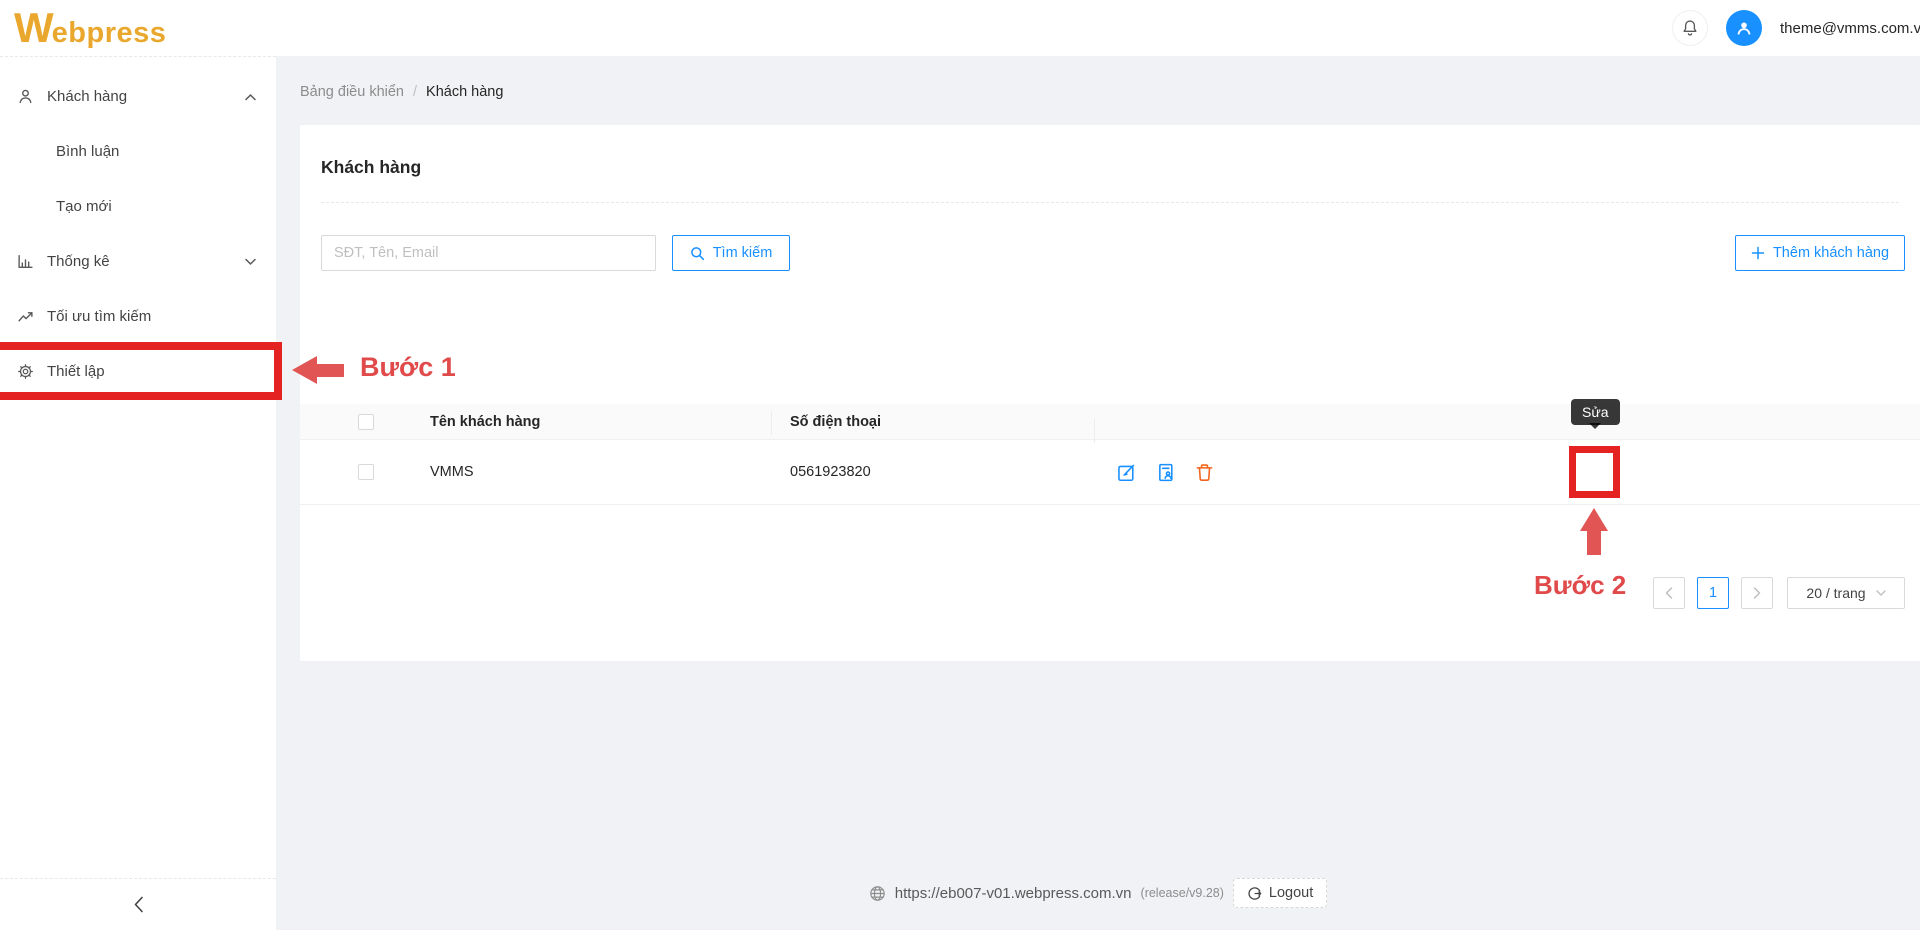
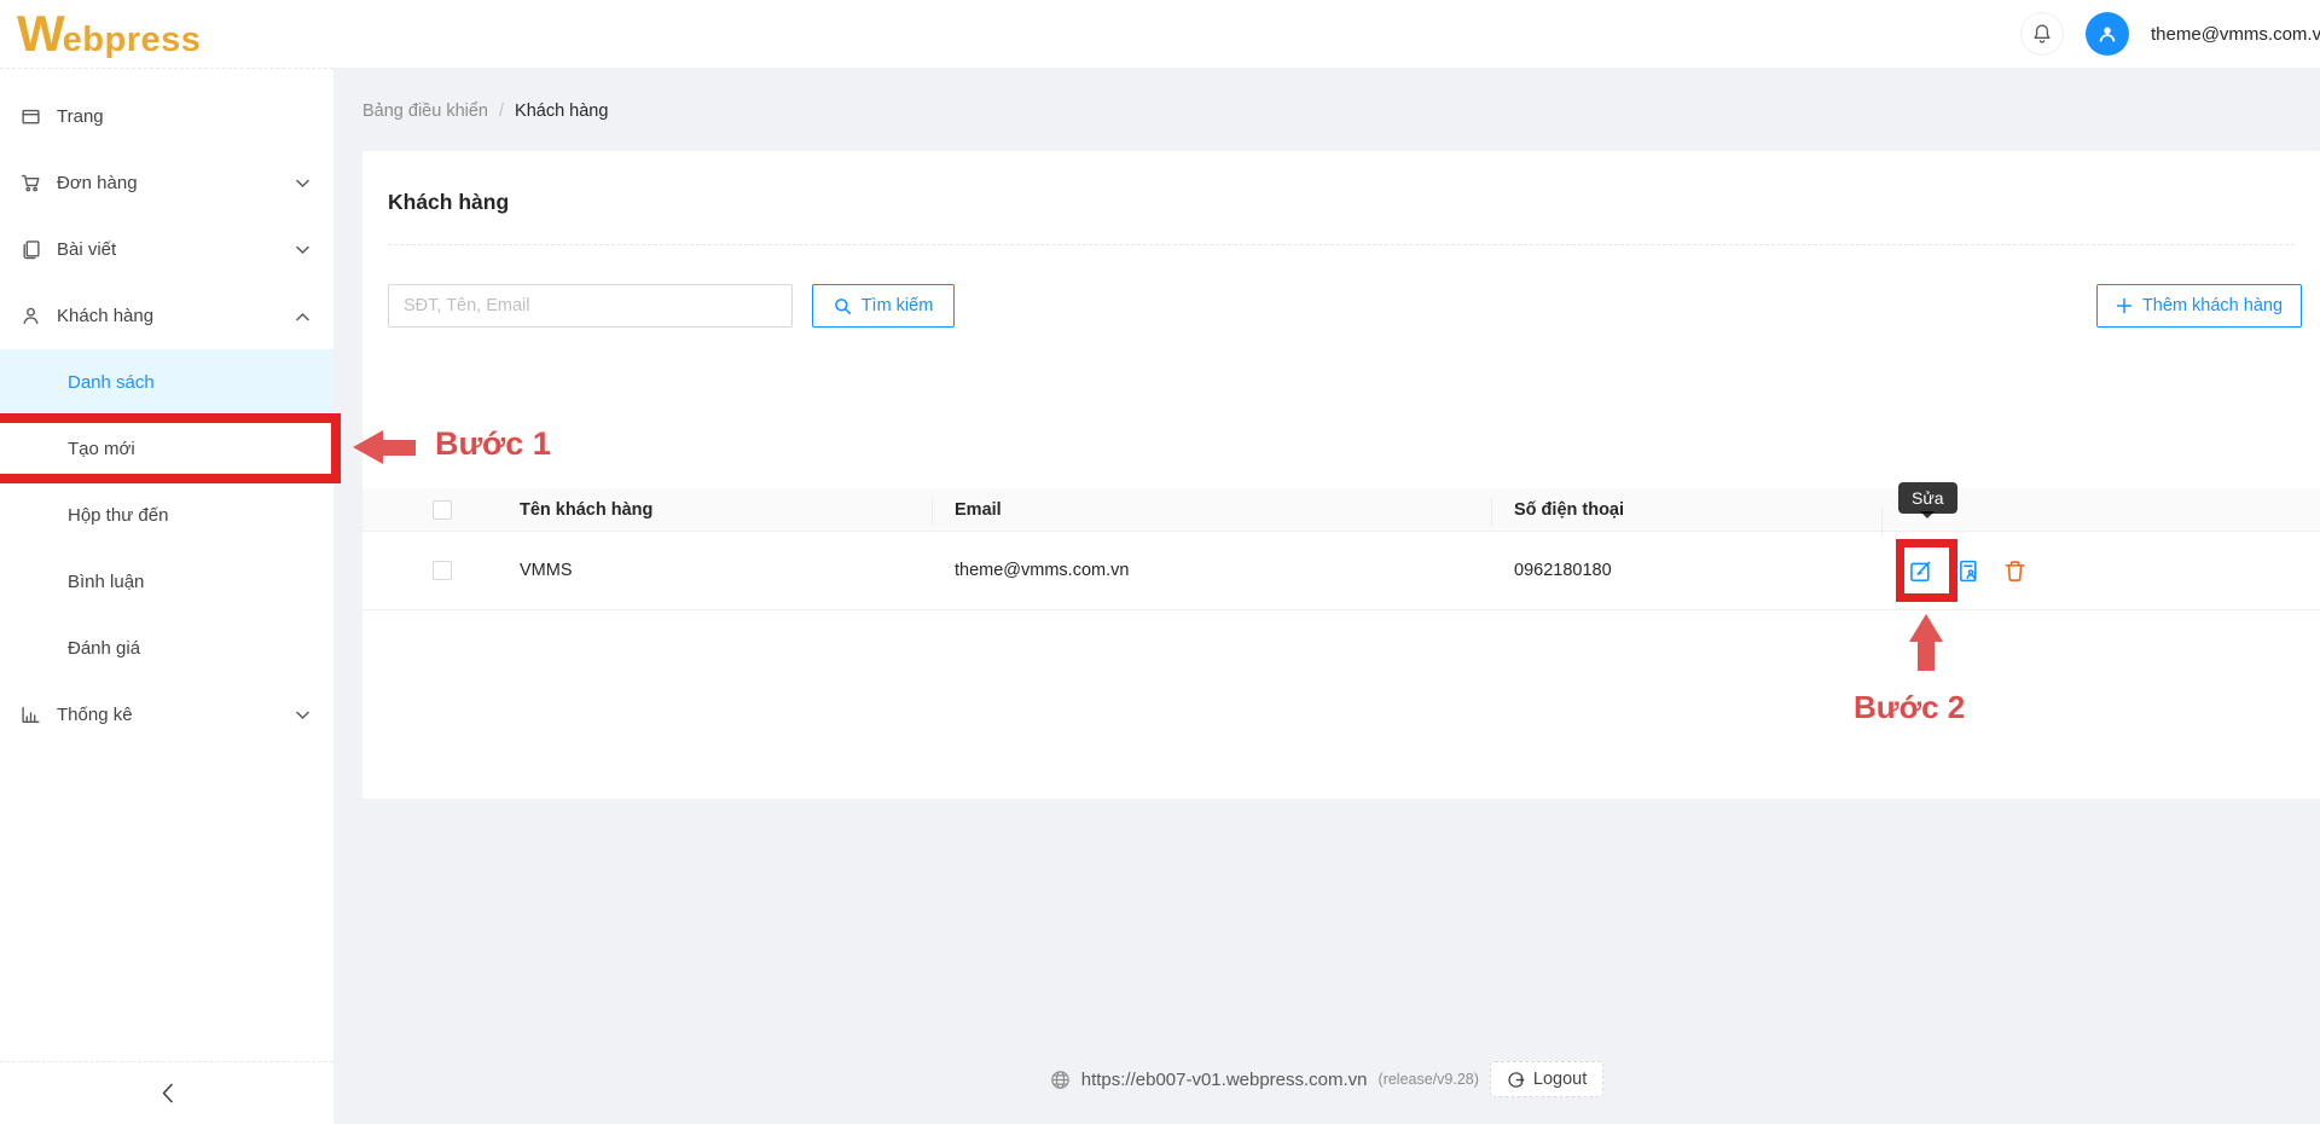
  W
  ebpress
  theme@vmms.com.v
+ Trang
+ Đơn hàng
+ Bài viết
  Khách hàng
+ Danh sách
- Bình luận
+ Tạo mới
+ Hộp thư đến
- Tạo mới
+ Bình luận
+ Đánh giá
  Thống kê
- Tối ưu tìm kiếm
- Thiết lập
  Bảng điều khiển
  /
  Khách hàng
  Khách hàng
  SĐT, Tên, Email
  Tìm kiếm
  Thêm khách hàng
  Tên khách hàng
+ Email
  Số điện thoại
  VMMS
+ theme@vmms.com.vn
- 0561923820
+ 0962180180
- 1
- 20 / trang
  https://eb007-v01.webpress.com.vn
  (release/v9.28)
  Logout
  Sửa
  Bước 1
  Bước 2
